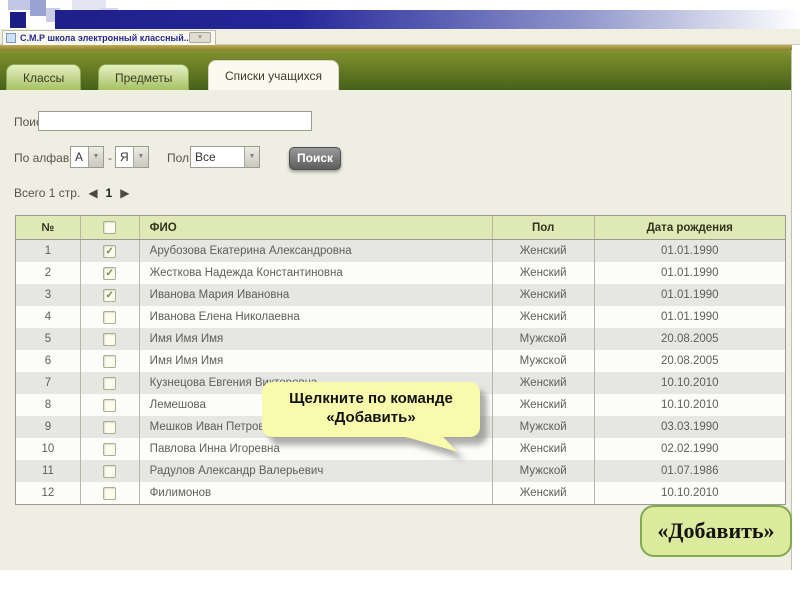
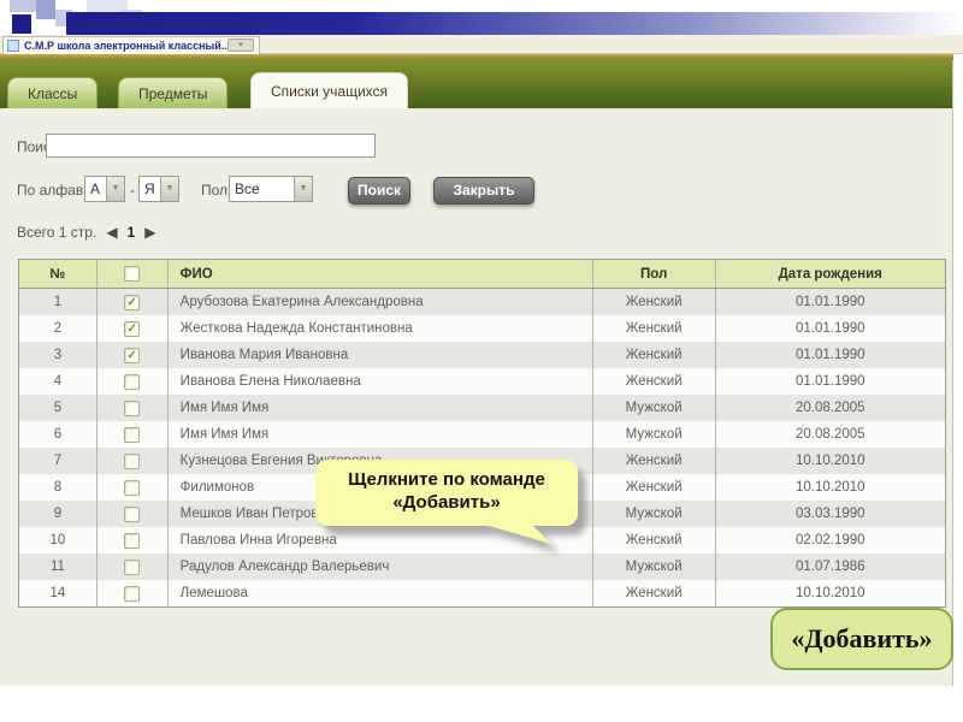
  С.М.Р школа электронный классный..
  Классы
  Предметы
  Списки учащихся
  А
  -
  Я
  Пол
  Все
  Поиск
+ Закрыть
  Всего 1 стр.
  ◀
  1
  ▶
  №
  ФИО
  Пол
  Дата рождения
  1
  ✓
  Арубозова Екатерина Александровна
  Женский
  01.01.1990
  2
  ✓
  Жесткова Надежда Константиновна
  Женский
  01.01.1990
  3
  ✓
  Иванова Мария Ивановна
  Женский
  01.01.1990
  4
  Иванова Елена Николаевна
  Женский
  01.01.1990
  5
  Имя Имя Имя
  Мужской
  20.08.2005
  6
  Имя Имя Имя
  Мужской
  20.08.2005
  7
  Женский
  10.10.2010
  8
- Лемешова
+ Филимонов
  Женский
  10.10.2010
  9
  Мешков Иван Петро
  Мужской
  03.03.1990
  10
  Павлова Инна Игоревна
  Женский
  02.02.1990
  11
  Радулов Александр Валерьевич
  Мужской
  01.07.1986
- 12
+ 14
- Филимонов
+ Лемешова
  Женский
  10.10.2010
  Щелкните по команде
  «Добавить»
  «Добавить»
